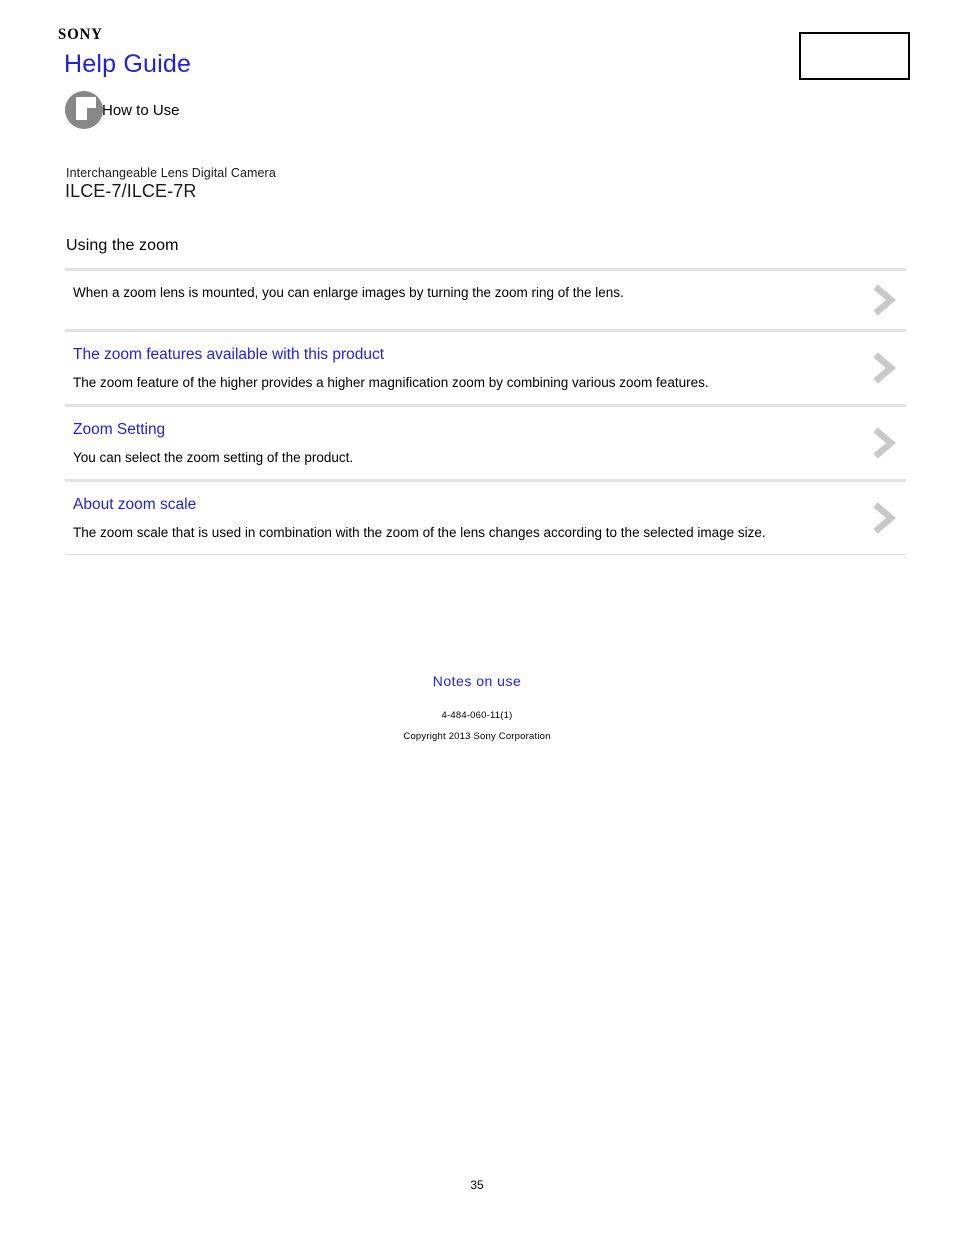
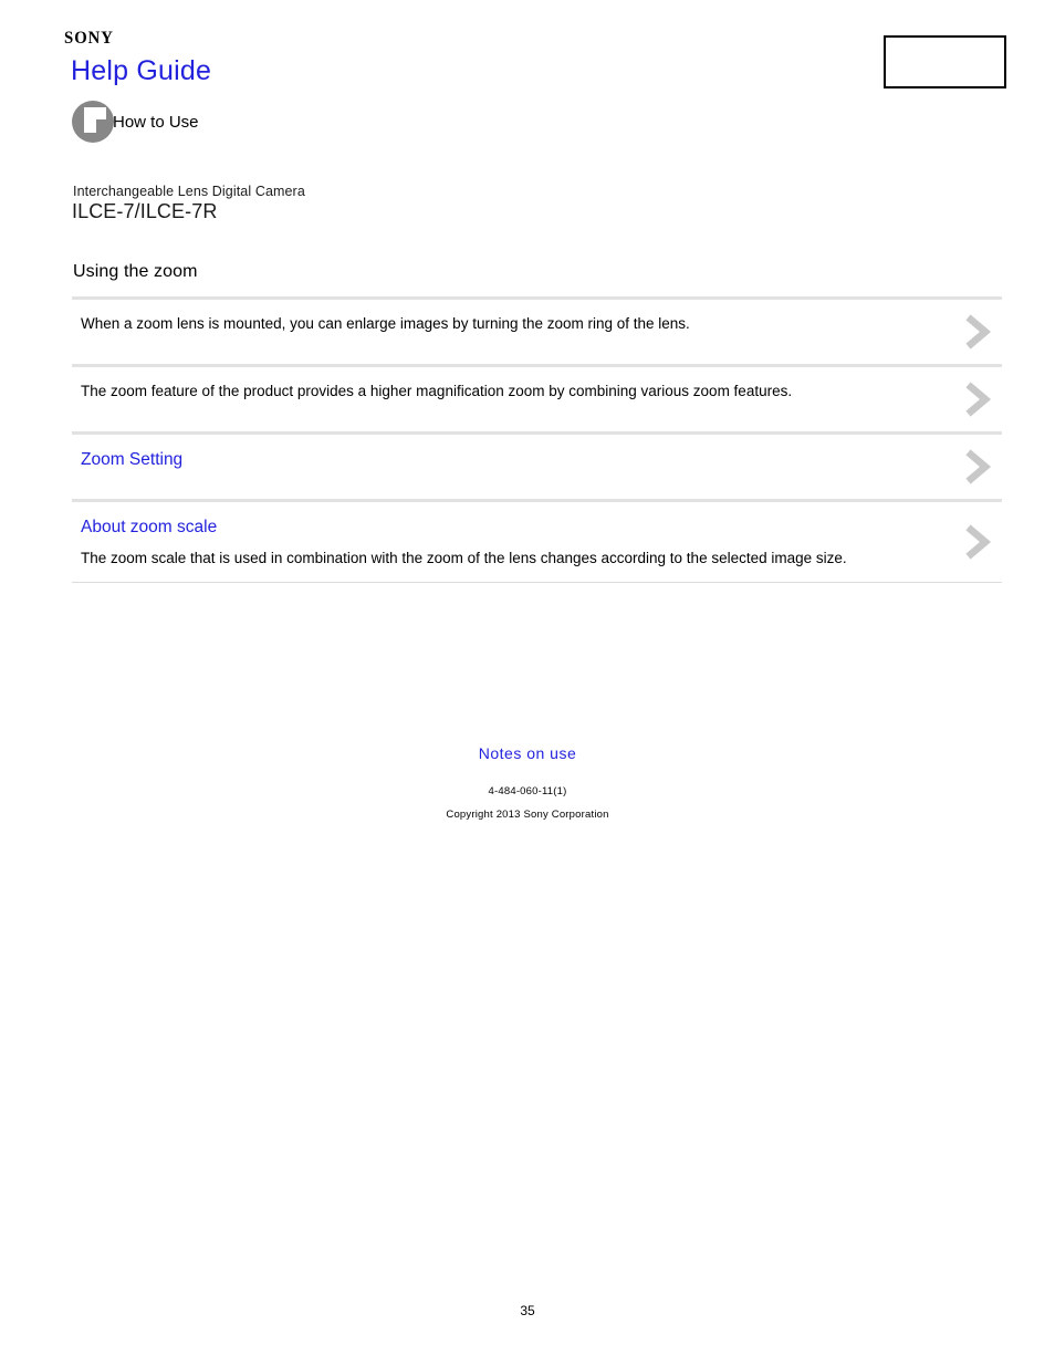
  SONY
  Help Guide
  How to Use
  Interchangeable Lens Digital Camera
  ILCE-7/ILCE-7R
  Using the zoom
  When a zoom lens is mounted, you can enlarge images by turning the zoom ring of the lens.
- The zoom features available with this product
- The zoom feature of the higher provides a higher magnification zoom by combining various zoom features.
+ The zoom feature of the product provides a higher magnification zoom by combining various zoom features.
  Zoom Setting
- You can select the zoom setting of the product.
  About zoom scale
  The zoom scale that is used in combination with the zoom of the lens changes according to the selected image size.
  Notes on use
  4-484-060-11(1)
  Copyright 2013 Sony Corporation
  35
